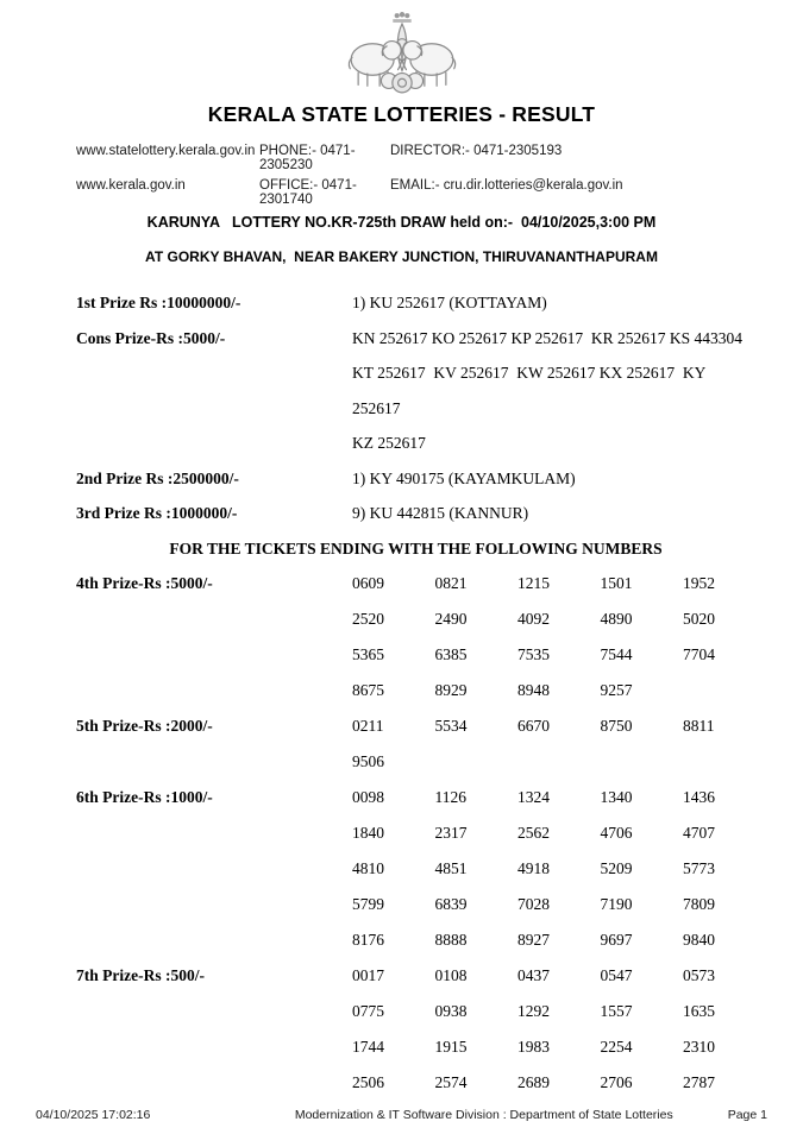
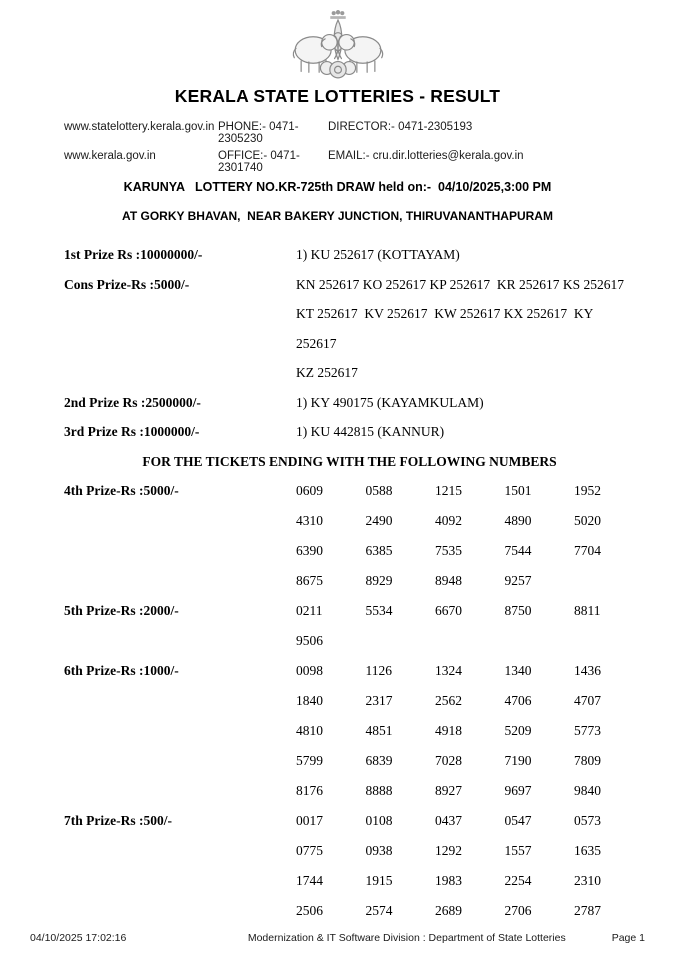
  KERALA STATE LOTTERIES - RESULT
  www.statelottery.kerala.gov.in
  PHONE:- 0471-2305230
  DIRECTOR:- 0471-2305193
  www.kerala.gov.in
  OFFICE:- 0471-2301740
  EMAIL:- cru.dir.lotteries@kerala.gov.in
  KARUNYA LOTTERY NO.KR-725th DRAW held on:- 04/10/2025,3:00 PM
  AT GORKY BHAVAN, NEAR BAKERY JUNCTION, THIRUVANANTHAPURAM
  1st Prize Rs :10000000/-
  1) KU 252617 (KOTTAYAM)
  Cons Prize-Rs :5000/-
- KN 252617 KO 252617 KP 252617 KR 252617 KS 443304
+ KN 252617 KO 252617 KP 252617 KR 252617 KS 252617
  KT 252617 KV 252617 KW 252617 KX 252617 KY 252617
  KZ 252617
  2nd Prize Rs :2500000/-
  1) KY 490175 (KAYAMKULAM)
  3rd Prize Rs :1000000/-
- 9) KU 442815 (KANNUR)
+ 1) KU 442815 (KANNUR)
  FOR THE TICKETS ENDING WITH THE FOLLOWING NUMBERS
  4th Prize-Rs :5000/-
  0609
- 0821
+ 0588
  1215
  1501
  1952
- 2520
+ 4310
  2490
  4092
  4890
  5020
- 5365
+ 6390
  6385
  7535
  7544
  7704
  8675
  8929
  8948
  9257
  5th Prize-Rs :2000/-
  0211
  5534
  6670
  8750
  8811
  9506
  6th Prize-Rs :1000/-
  0098
  1126
  1324
  1340
  1436
  1840
  2317
  2562
  4706
  4707
  4810
  4851
  4918
  5209
  5773
  5799
  6839
  7028
  7190
  7809
  8176
  8888
  8927
  9697
  9840
  7th Prize-Rs :500/-
  0017
  0108
  0437
  0547
  0573
  0775
  0938
  1292
  1557
  1635
  1744
  1915
  1983
  2254
  2310
  2506
  2574
  2689
  2706
  2787
  04/10/2025 17:02:16
  Modernization & IT Software Division : Department of State Lotteries
  Page 1
